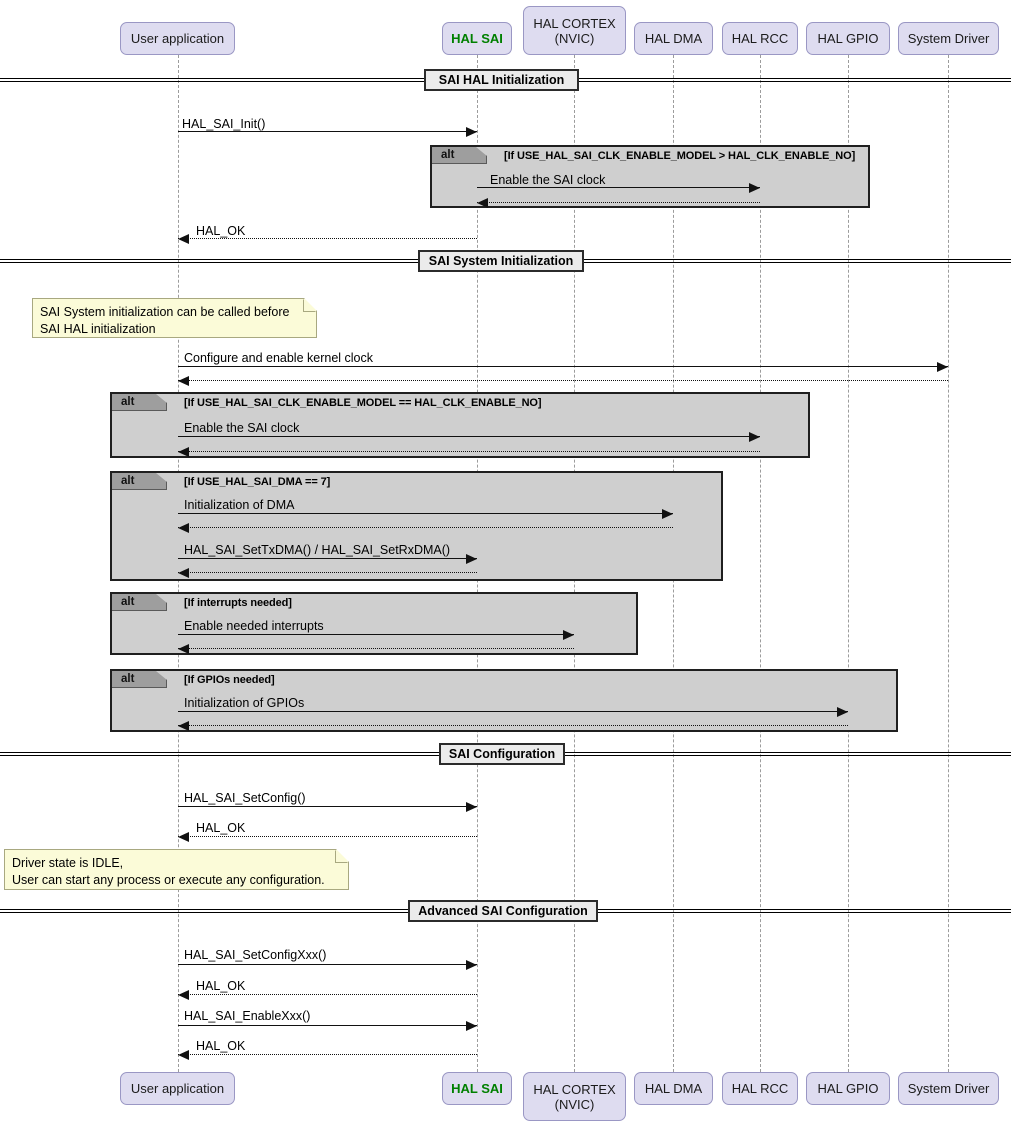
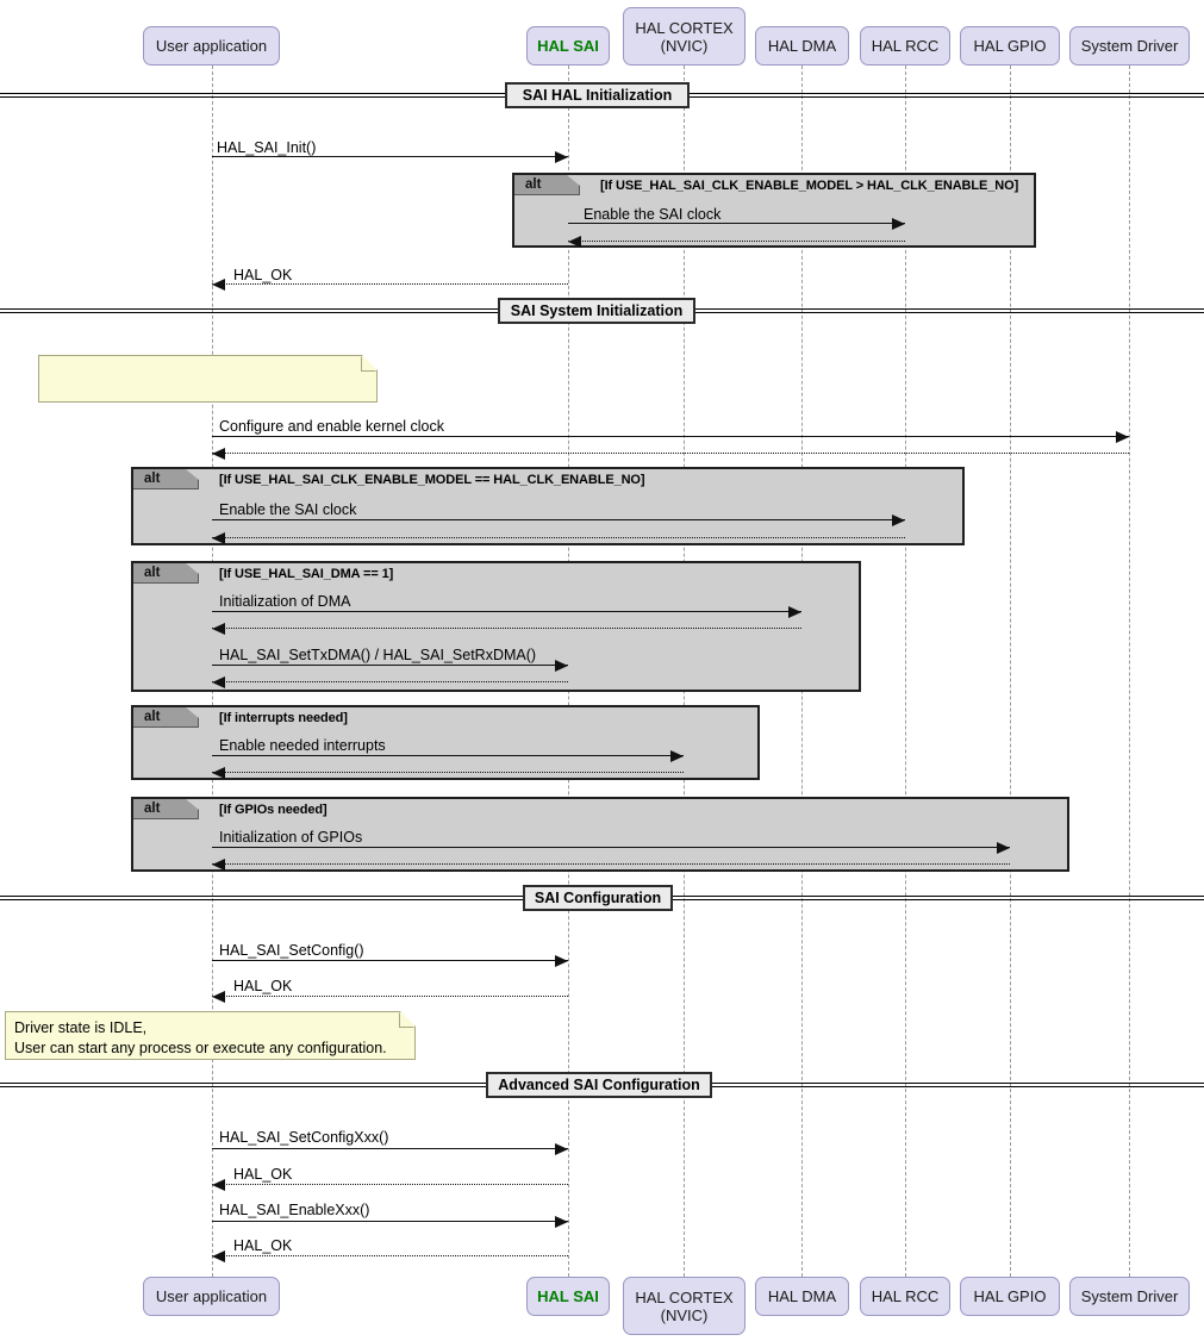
  SAI HAL Initialization
  SAI System Initialization
  SAI Configuration
  Advanced SAI Configuration
  alt
  [If USE_HAL_SAI_CLK_ENABLE_MODEL > HAL_CLK_ENABLE_NO]
  alt
  [If USE_HAL_SAI_CLK_ENABLE_MODEL == HAL_CLK_ENABLE_NO]
  alt
- [If USE_HAL_SAI_DMA == 7]
+ [If USE_HAL_SAI_DMA == 1]
  alt
  [If interrupts needed]
  alt
  [If GPIOs needed]
  HAL_SAI_Init()
  Enable the SAI clock
  HAL_OK
  Configure and enable kernel clock
  Enable the SAI clock
  Initialization of DMA
  HAL_SAI_SetTxDMA() / HAL_SAI_SetRxDMA()
  Enable needed interrupts
  Initialization of GPIOs
  HAL_SAI_SetConfig()
  HAL_OK
  HAL_SAI_SetConfigXxx()
  HAL_OK
  HAL_SAI_EnableXxx()
  HAL_OK
- SAI System initialization can be called before
- SAI HAL initialization
  Driver state is IDLE,
  User can start any process or execute any configuration.
  User application
  HAL SAI
  HAL CORTEX
  (NVIC)
  HAL DMA
  HAL RCC
  HAL GPIO
  System Driver
  User application
  HAL SAI
  HAL CORTEX
  (NVIC)
  HAL DMA
  HAL RCC
  HAL GPIO
  System Driver
